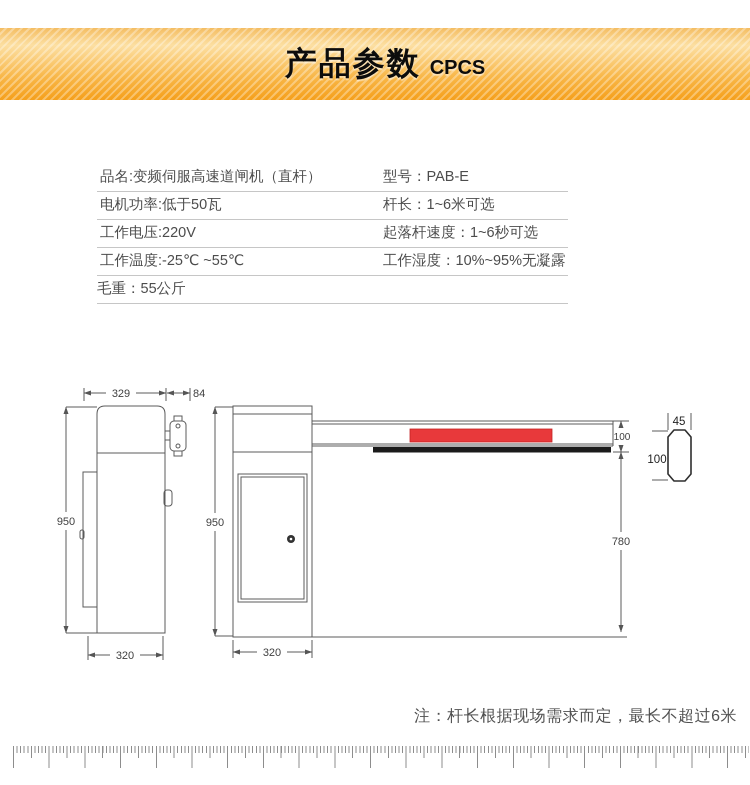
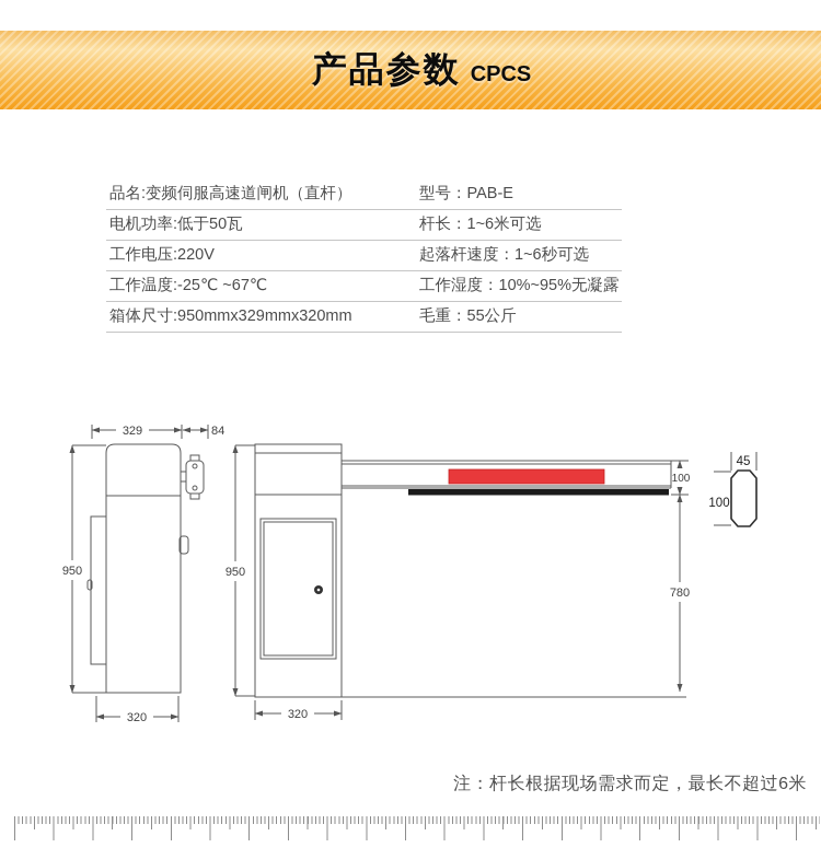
  产品参数
  CPCS
  品名:变频伺服高速道闸机（直杆）
  型号：PAB-E
  电机功率:低于50瓦
  杆长：1~6米可选
  工作电压:220V
  起落杆速度：1~6秒可选
- 工作温度:-25℃ ~55℃
+ 工作温度:-25℃ ~67℃
  工作湿度：10%~95%无凝露
+ 箱体尺寸:950mmx329mmx320mm
  毛重：55公斤
  329
  84
  950
  320
  100
  780
  950
  320
  45
  100
  注：杆长根据现场需求而定，最长不超过6米
